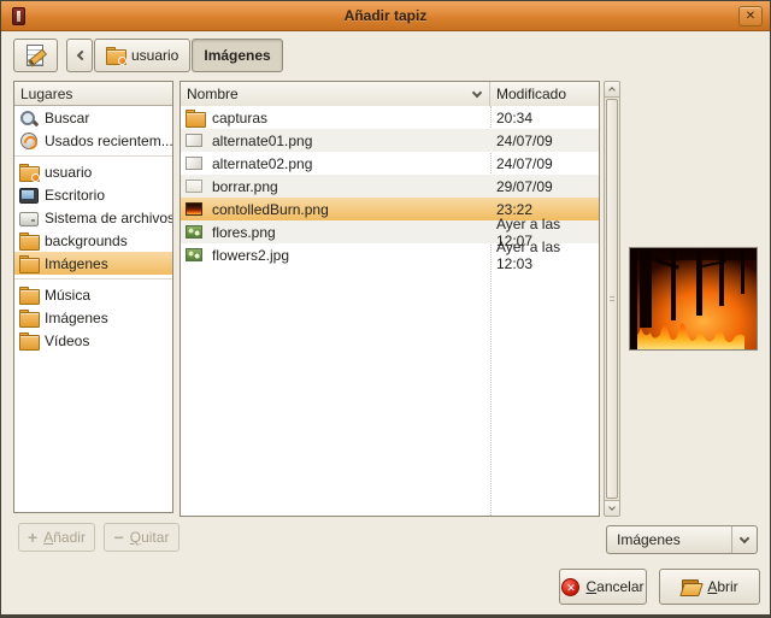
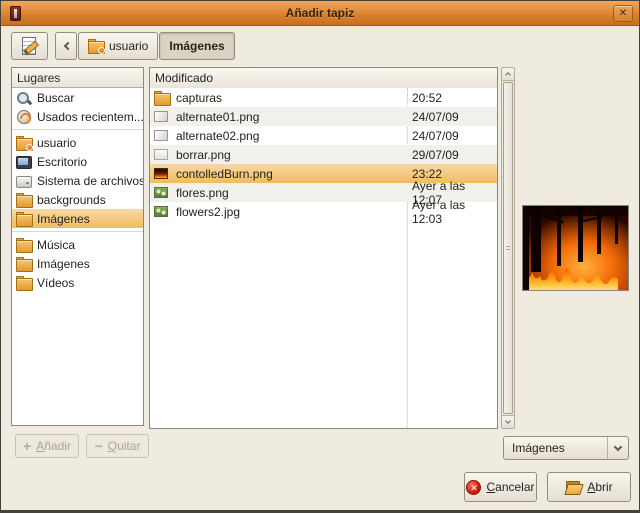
  Añadir tapiz
  ✕
  usuario
  Imágenes
  Lugares
  Buscar
  Usados recientem...
  usuario
  Escritorio
  Sistema de archivos
  backgrounds
  Imágenes
  Música
  Imágenes
  Vídeos
- Nombre
  Modificado
  capturas
- 20:34
+ 20:52
  alternate01.png
  24/07/09
  alternate02.png
  24/07/09
  borrar.png
  29/07/09
  contolledBurn.png
  23:22
  flores.png
  Ayer a las 12:07
  flowers2.jpg
  Ayer a las 12:03
  +
  Añadir
  −
  Quitar
  Imágenes
  ✕
  Cancelar
  Abrir
